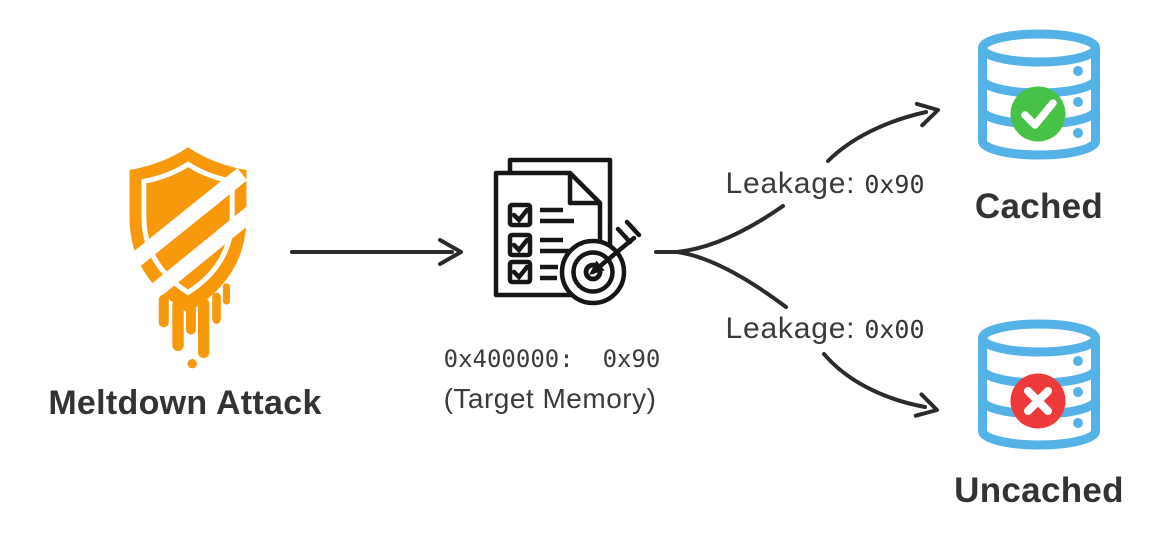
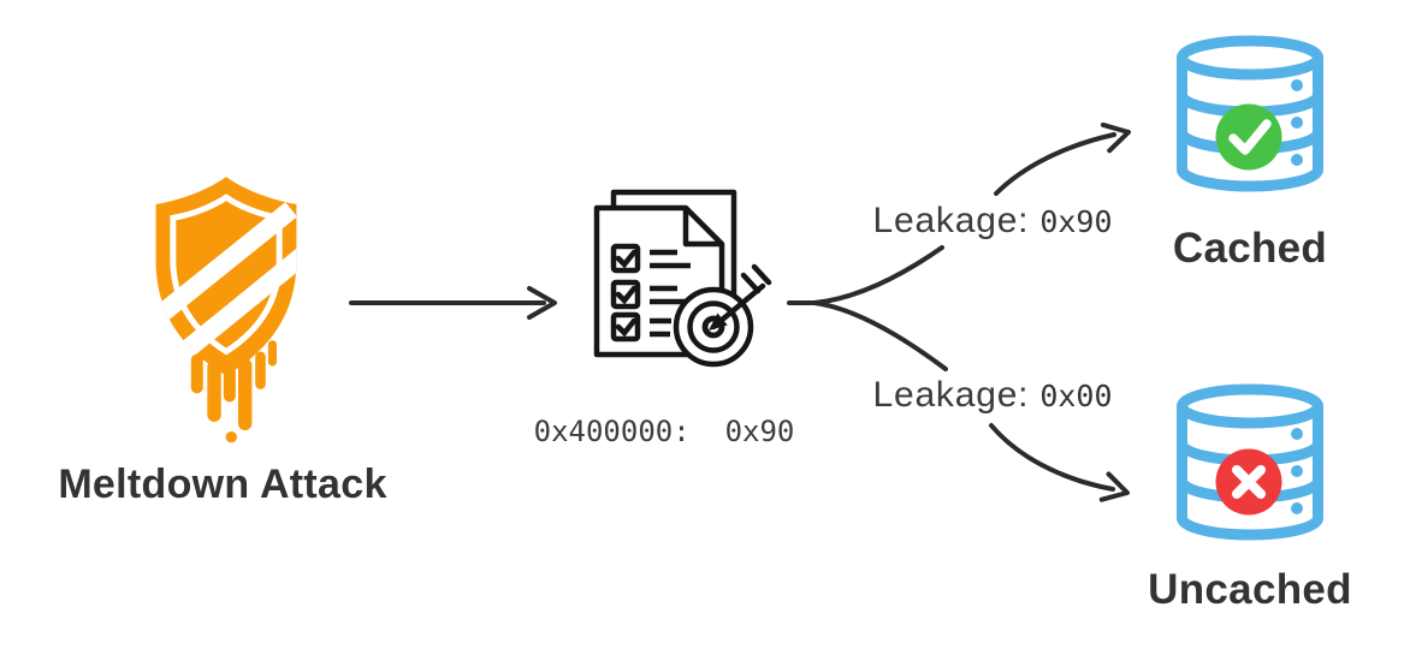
  Meltdown Attack
  0x400000: 0x90
- (Target Memory)
  Leakage:
  0x90
  Leakage:
  0x00
  Cached
  Uncached
